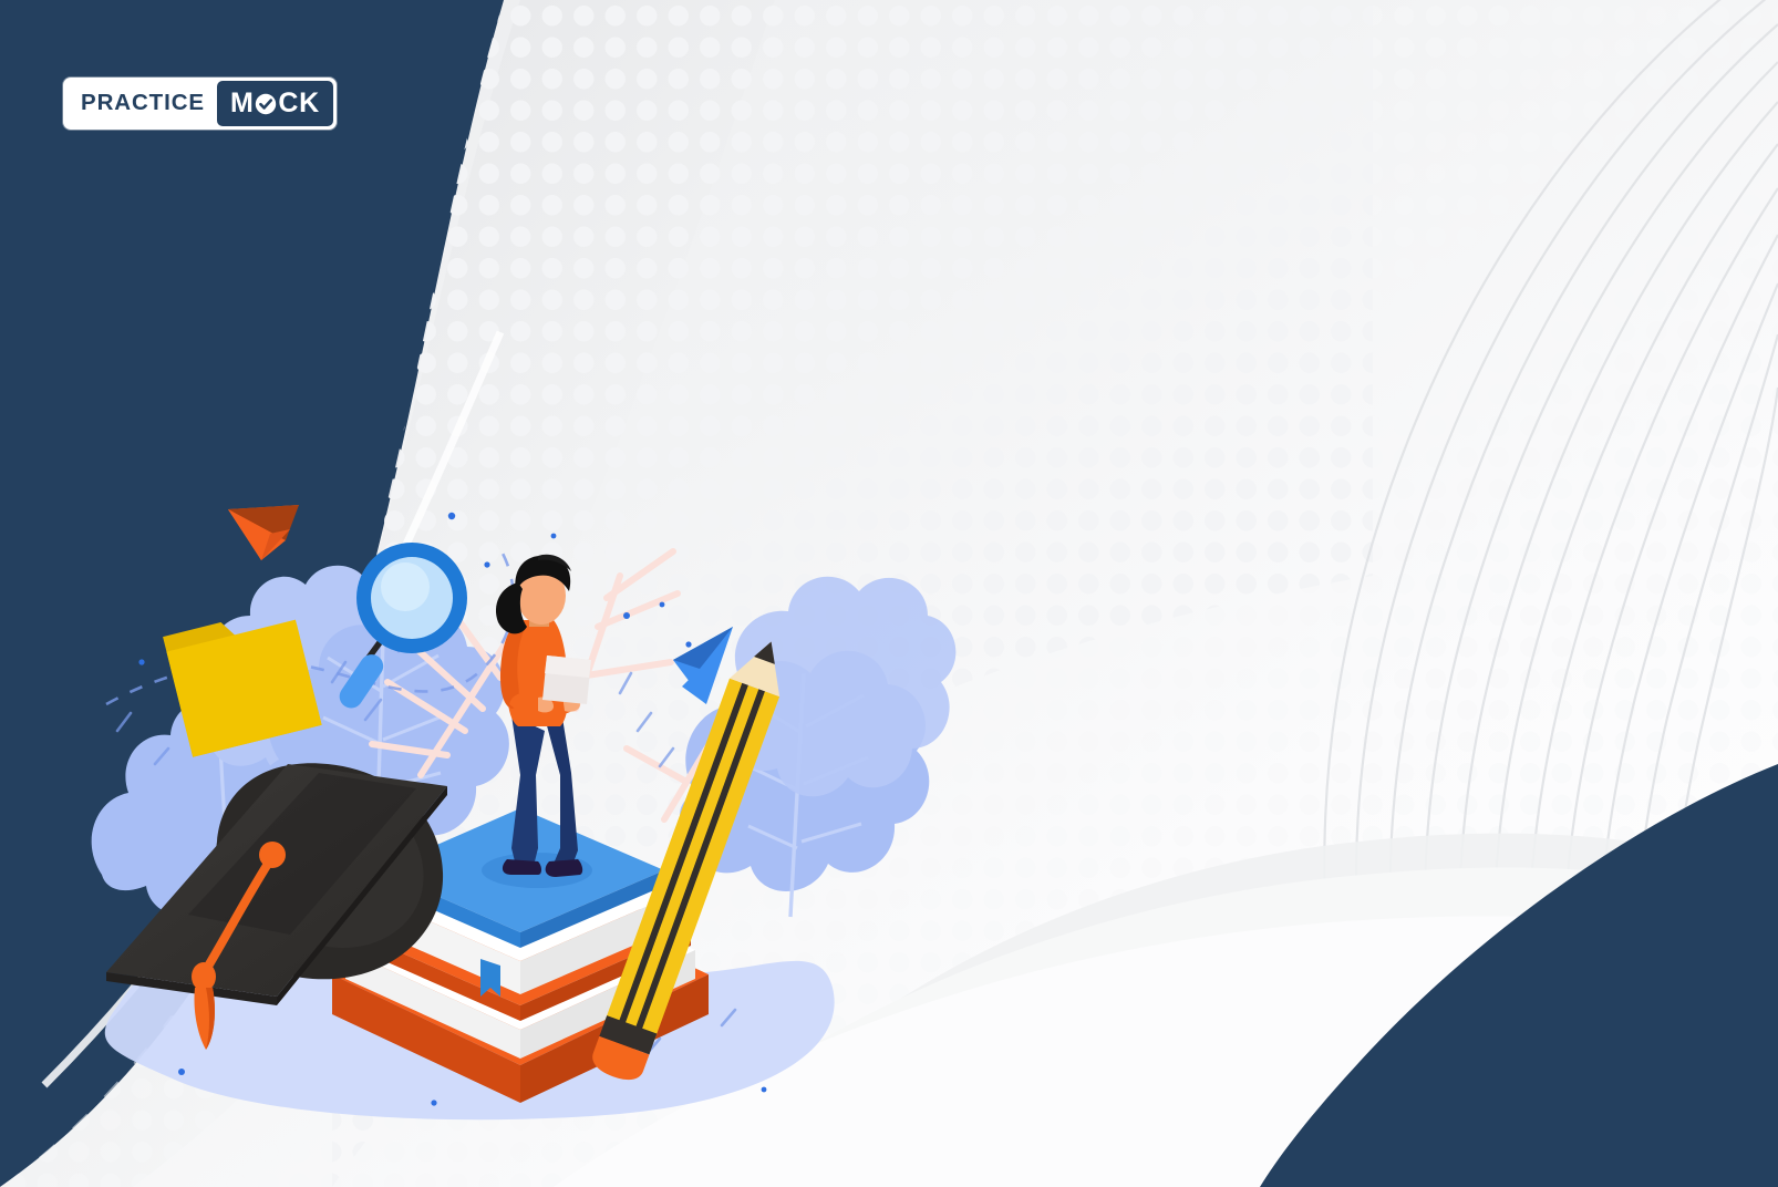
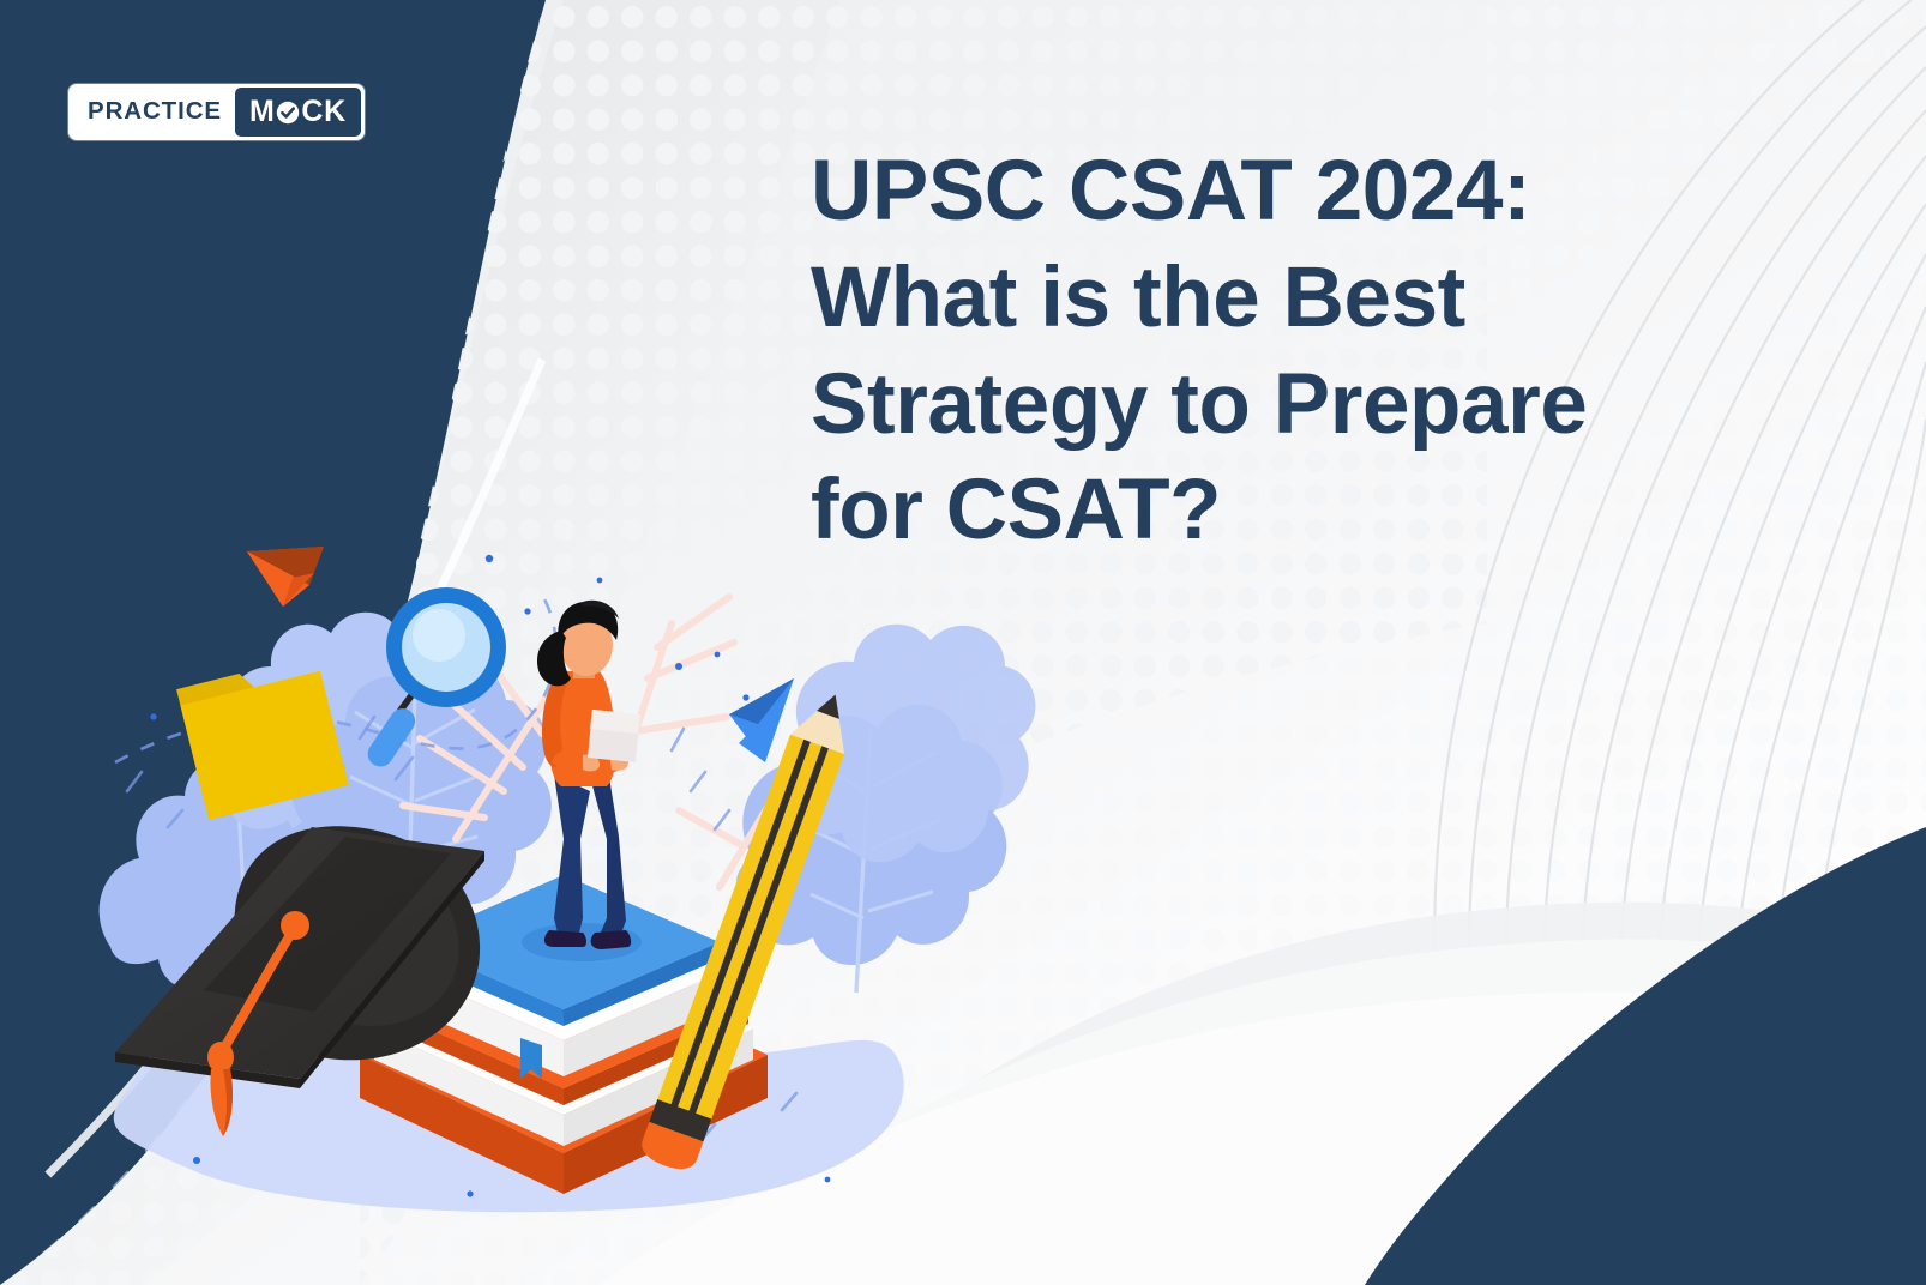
  PRACTICE
  M
  CK
+ UPSC CSAT 2024:
+ What is the Best
+ Strategy to Prepare
+ for CSAT?
